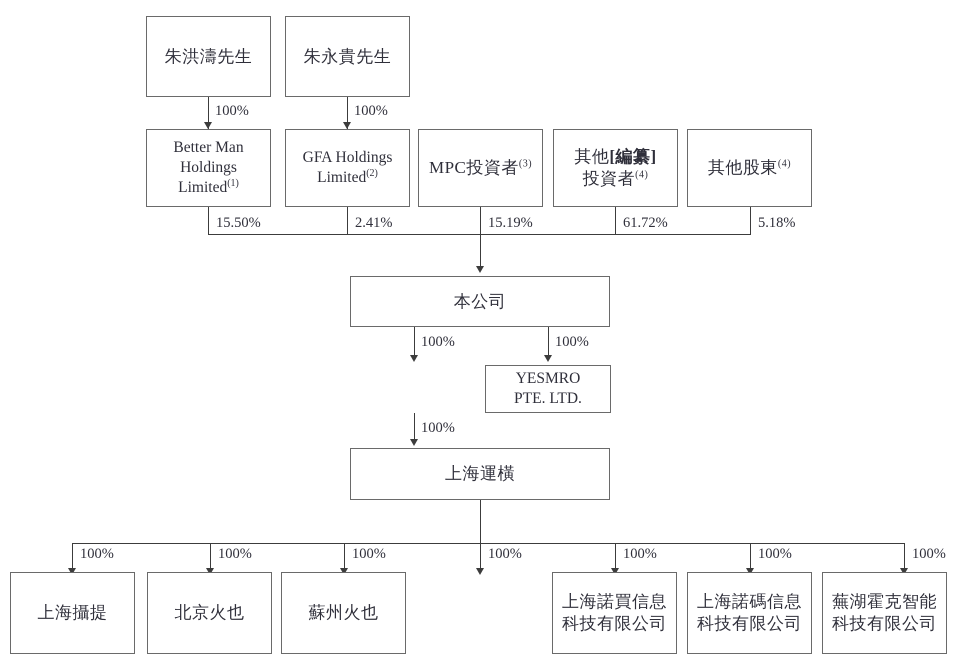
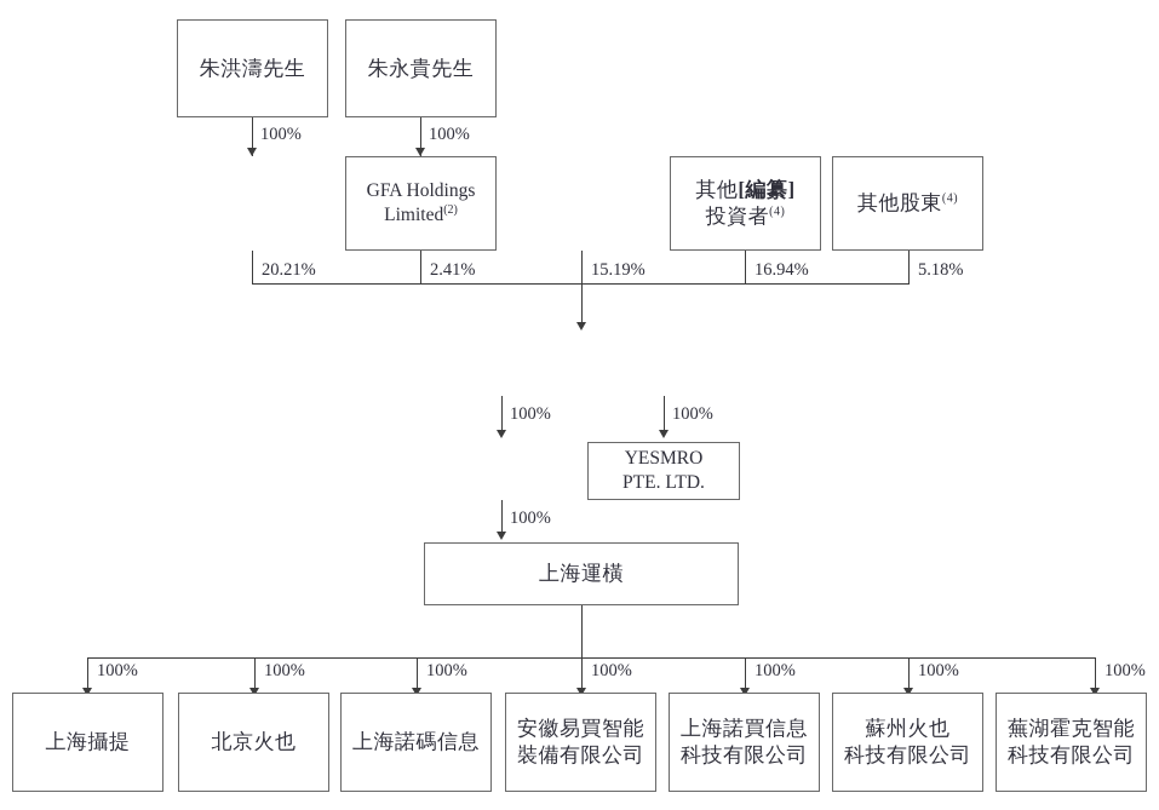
  朱洪濤先生
  朱永貴先生
  100%
  100%
- Better Man
- Holdings Limited(1)
  GFA Holdings
  Limited(2)
- MPC投資者(3)
  其他[編纂]
  投資者(4)
  其他股東(4)
- 15.50%
+ 20.21%
  2.41%
  15.19%
- 61.72%
+ 16.94%
  5.18%
- 本公司
  100%
  100%
  YESMRO
  PTE. LTD.
  100%
  上海運橫
  100%
  100%
  100%
  100%
  100%
  100%
  100%
  上海攝提
  北京火也
- 蘇州火也
+ 上海諾碼信息
+ 安徽易買智能
+ 裝備有限公司
  上海諾買信息
  科技有限公司
- 上海諾碼信息
+ 蘇州火也
  科技有限公司
  蕪湖霍克智能
  科技有限公司
